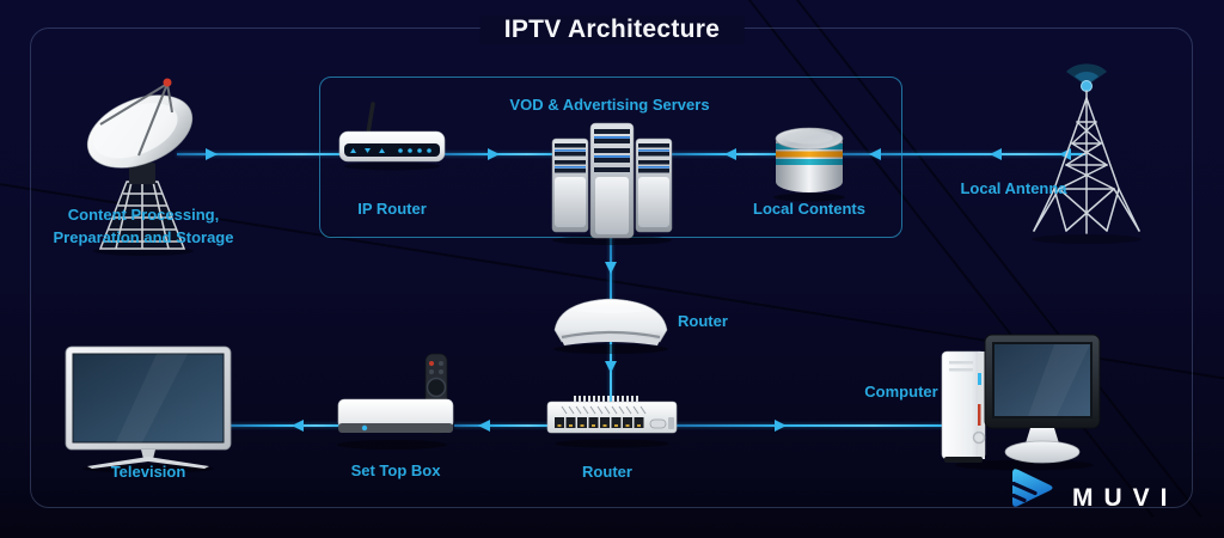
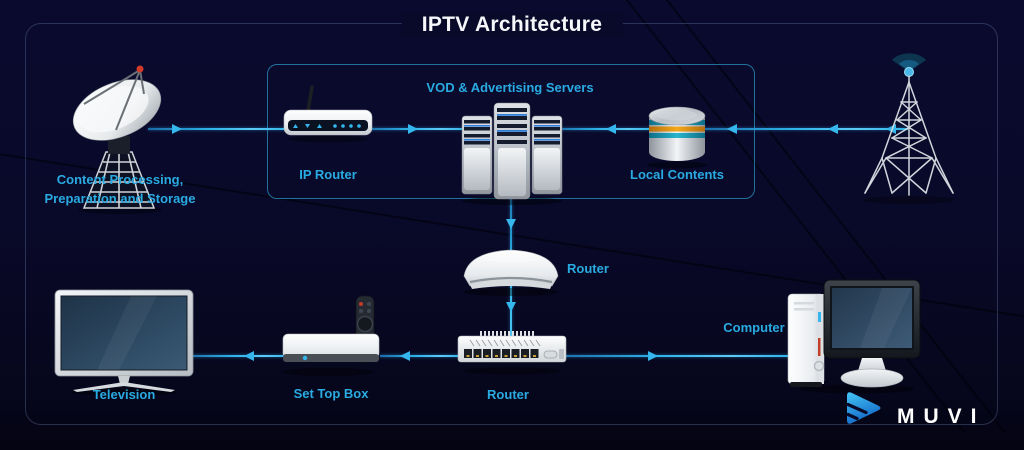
  IPTV Architecture
  Content Processing,
  Preparation and Storage
  IP Router
  VOD & Advertising Servers
  Local Contents
- Local Antenna
  Router
  Television
  Set Top Box
  Router
  Computer
  MUVI
